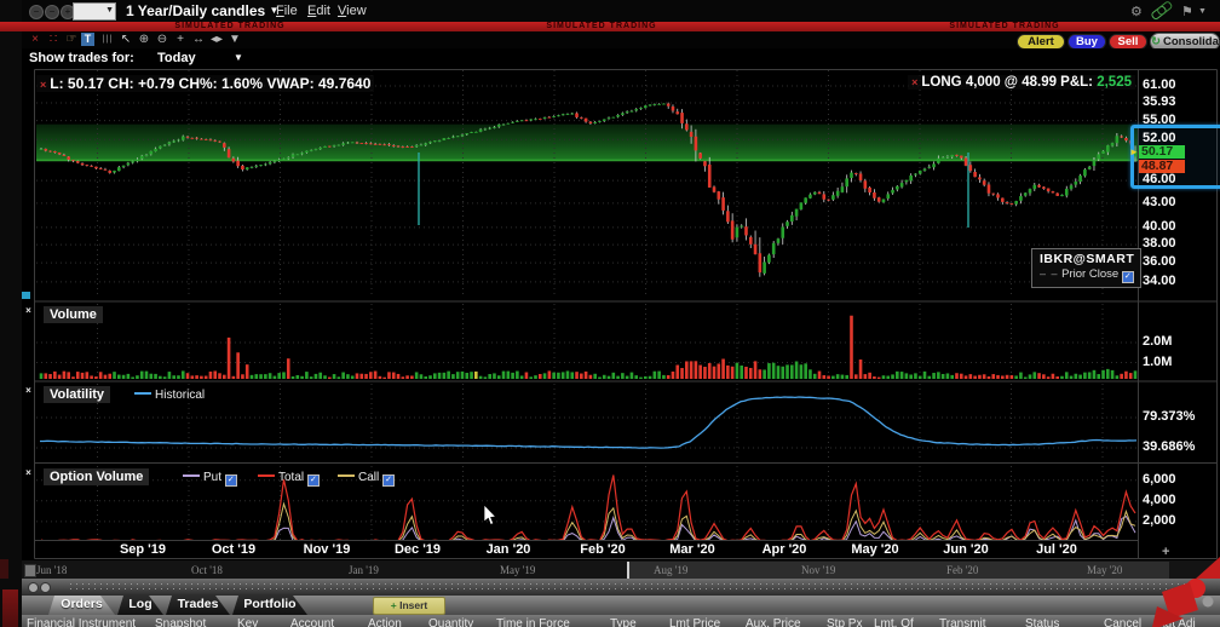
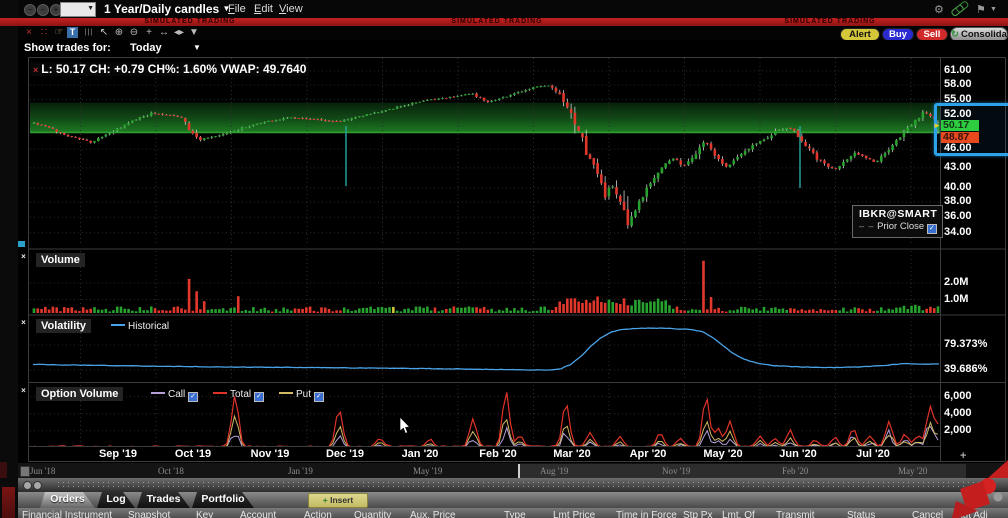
  −
  −
  +
  1 Year/Daily candles ▼
  File
  Edit
  View
  ⚙
  ⚑
  ×
  ∷
  ☞
  T
  ↖
  ⊕
  ⊖
  +
  ↔
  ◂▸
  ▼
  Alert
  Buy
  Sell
  ↻ Consolida
  Show trades for:
  Today
  ▼
  × L: 50.17 CH: +0.79 CH%: 1.60% VWAP: 49.7640
- × LONG 4,000 @ 48.99 P&L: 2,525
  ►
  50.17
  48.87
  IBKR@SMART
  – – Prior Close
  ×
  Volume
  ×
  Volatility
  Historical
  ×
  Option Volume
- Put
+ Call
  Total
- Call
+ Put
  +
  61.00
- 35.93
+ 58.00
  55.00
  52.00
  46.00
  43.00
  40.00
  38.00
  36.00
  34.00
  2.0M
  1.0M
  79.373%
  39.686%
  6,000
  4,000
  2,000
  Sep '19
  Oct '19
  Nov '19
  Dec '19
  Jan '20
  Feb '20
  Mar '20
  Apr '20
  May '20
  Jun '20
  Jul '20
  Jun '18
  Oct '18
  Jan '19
  May '19
  Aug '19
  Nov '19
  Feb '20
  May '20
  Orders
  Log
  Trades
  Portfolio
  Financial Instrument
  Snapshot
  Key
  Account
  Action
  Quantity
- Time in Force
+ Aux. Price
  Type
  Lmt Price
- Aux. Price
+ Time in Force
  Stp Px
  Lmt. Of
  Transmit
  Status
  Cancel
  ut Adj
